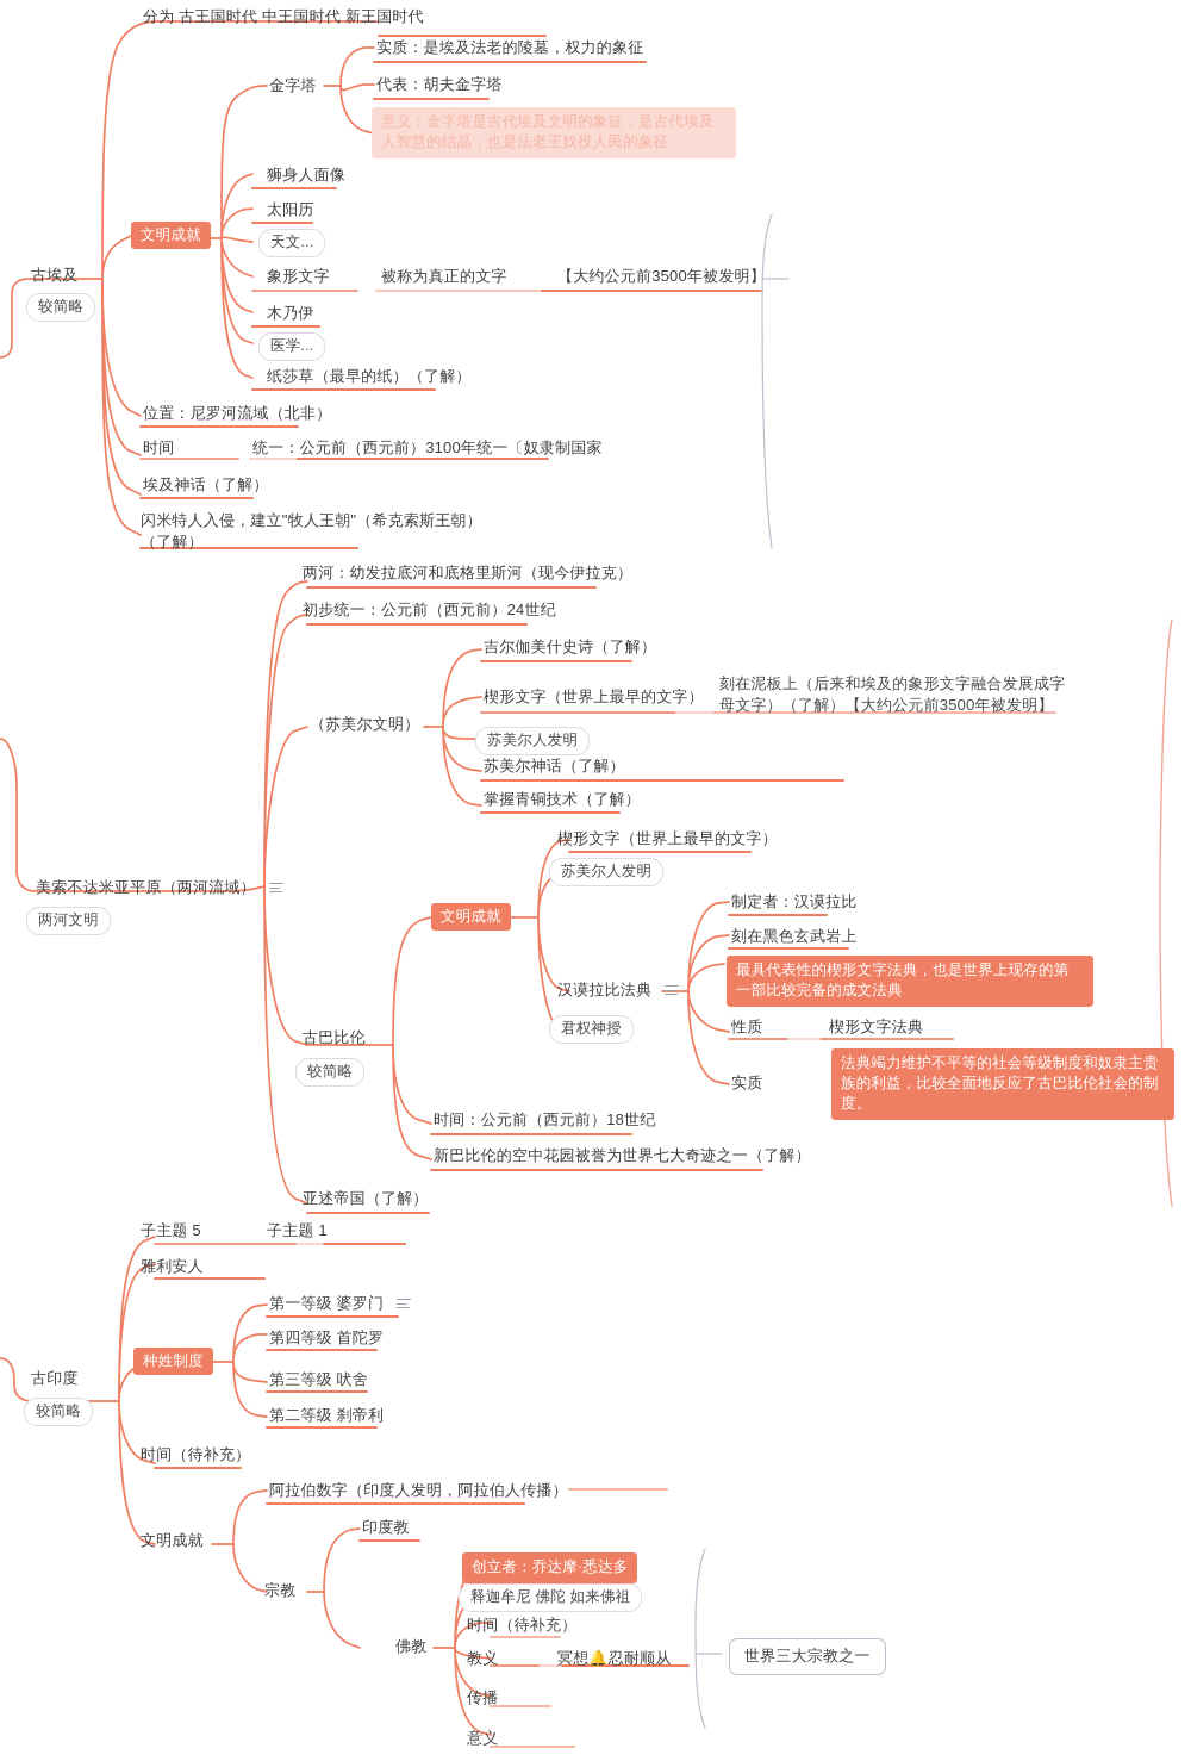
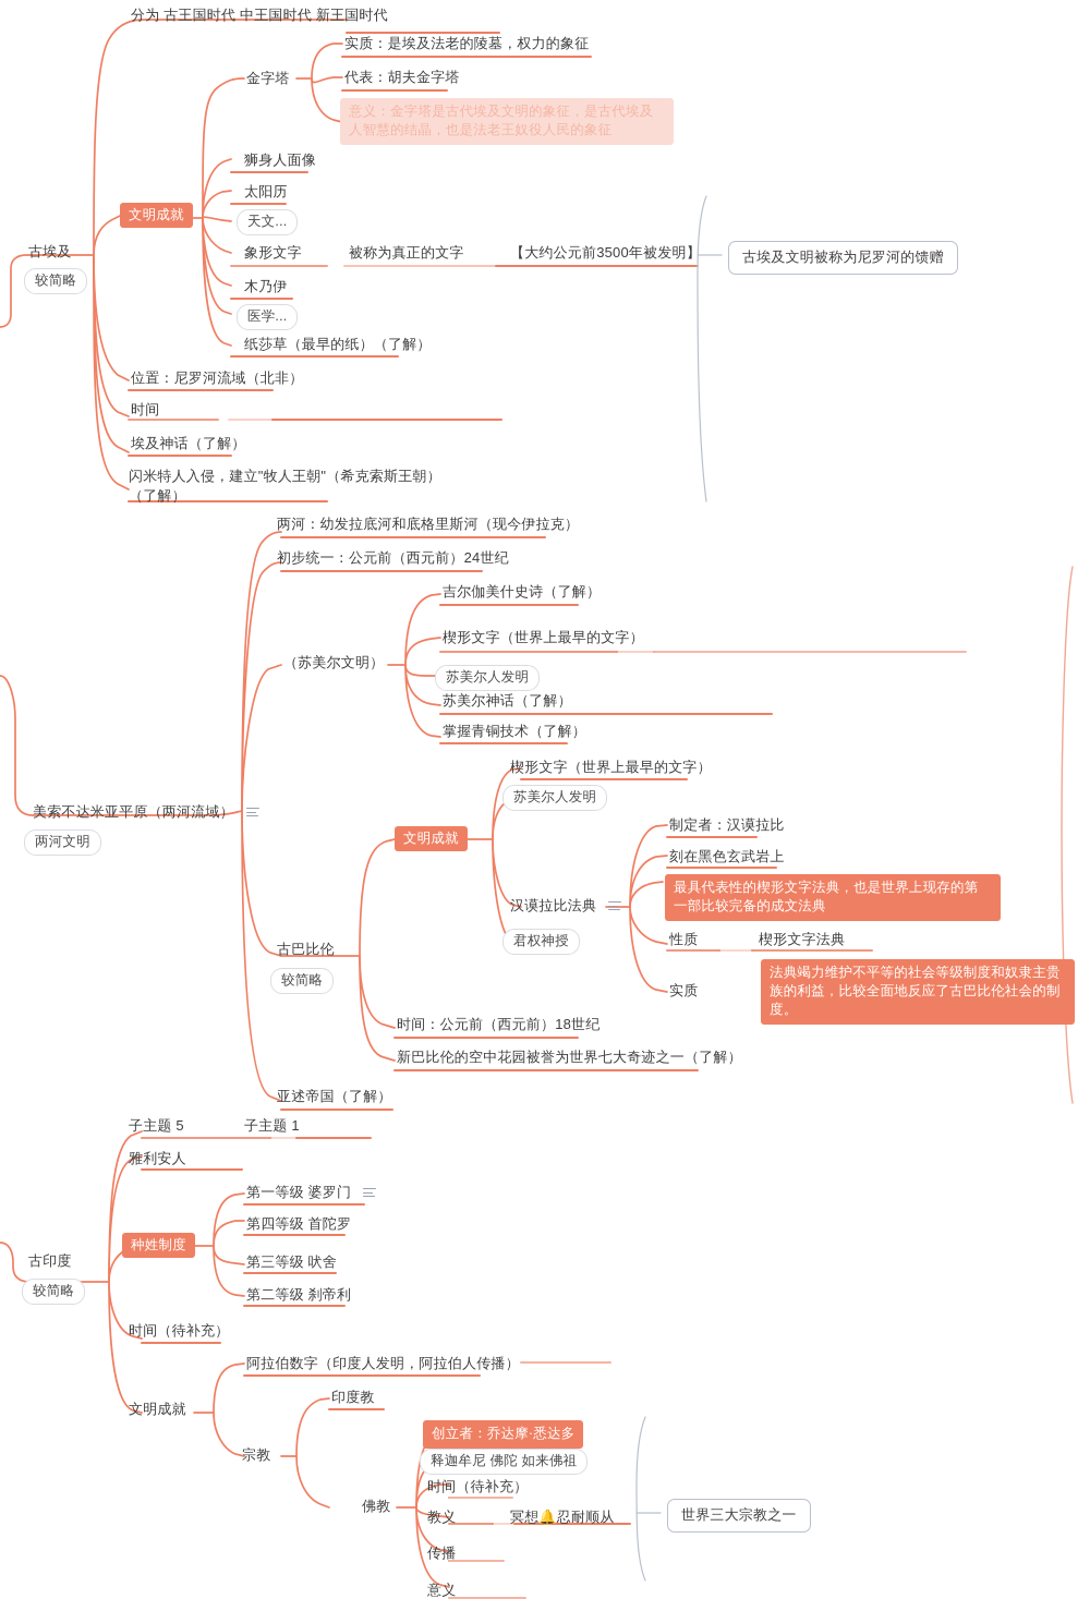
  古埃及
  较简略
  分为 古王国时代 中王国时代 新王国时代
  文明成就
  金字塔
  实质：是埃及法老的陵墓，权力的象征
  代表：胡夫金字塔
  意义：金字塔是古代埃及文明的象征，是古代埃及人智慧的结晶，也是法老王奴役人民的象征
  狮身人面像
  太阳历
  天文...
  象形文字
  被称为真正的文字
  【大约公元前3500年被发明】
  木乃伊
  医学...
  纸莎草（最早的纸）（了解）
  位置：尼罗河流域（北非）
  时间
- 统一：公元前（西元前）3100年统一〔奴隶制国家
  埃及神话（了解）
  闪米特人入侵，建立"牧人王朝"（希克索斯王朝）（了解）
+ 古埃及文明被称为尼罗河的馈赠
  美索不达米亚平原（两河流域）
  两河文明
  两河：幼发拉底河和底格里斯河（现今伊拉克）
  初步统一：公元前（西元前）24世纪
  （苏美尔文明）
  吉尔伽美什史诗（了解）
  楔形文字（世界上最早的文字）
  苏美尔人发明
- 刻在泥板上（后来和埃及的象形文字融合发展成字母文字）（了解）【大约公元前3500年被发明】
  苏美尔神话（了解）
  掌握青铜技术（了解）
  古巴比伦
  较简略
  文明成就
  楔形文字（世界上最早的文字）
  苏美尔人发明
  汉谟拉比法典
  君权神授
  制定者：汉谟拉比
  刻在黑色玄武岩上
  最具代表性的楔形文字法典，也是世界上现存的第一部比较完备的成文法典
  性质
  楔形文字法典
  实质
  法典竭力维护不平等的社会等级制度和奴隶主贵族的利益，比较全面地反应了古巴比伦社会的制度。
  时间：公元前（西元前）18世纪
  新巴比伦的空中花园被誉为世界七大奇迹之一（了解）
  亚述帝国（了解）
  古印度
  较简略
  子主题 5
  子主题 1
  雅利安人
  种姓制度
  第一等级 婆罗门
  第四等级 首陀罗
  第三等级 吠舍
  第二等级 刹帝利
  时间（待补充）
  文明成就
  阿拉伯数字（印度人发明，阿拉伯人传播）
  宗教
  印度教
  佛教
  创立者：乔达摩·悉达多
  释迦牟尼 佛陀 如来佛祖
  时间（待补充）
  教义
  冥想🔔忍耐顺从
  传播
  意义
  世界三大宗教之一
